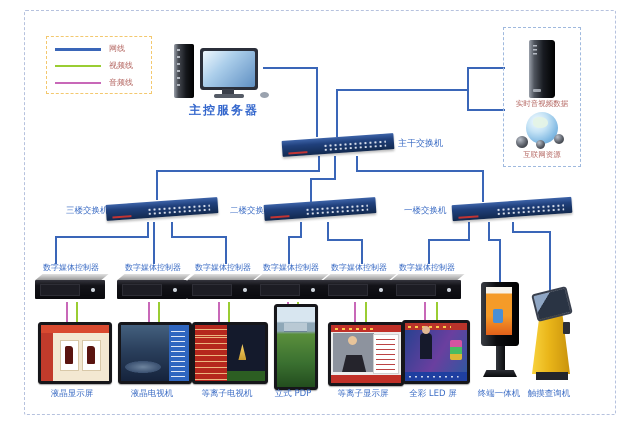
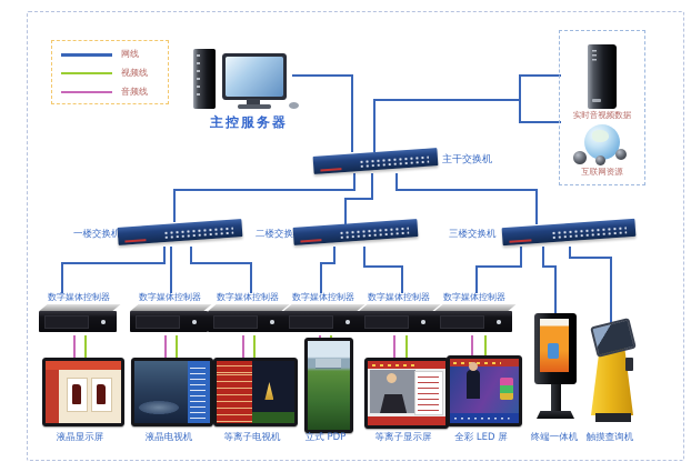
  网线
  视频线
  音频线
  主控服务器
  主干交换机
  实时音视频数据
  互联网资源
- 三楼交换机
+ 一楼交换机
  二楼交换
- 一楼交换机
+ 三楼交换机
  数字媒体控制器
  数字媒体控制器
  数字媒体控制器
  数字媒体控制器
  数字媒体控制器
  数字媒体控制器
  液晶显示屏
  液晶电视机
  等离子电视机
  立式 PDP
  等离子显示屏
  全彩 LED 屏
  终端一体机
  触摸查询机
